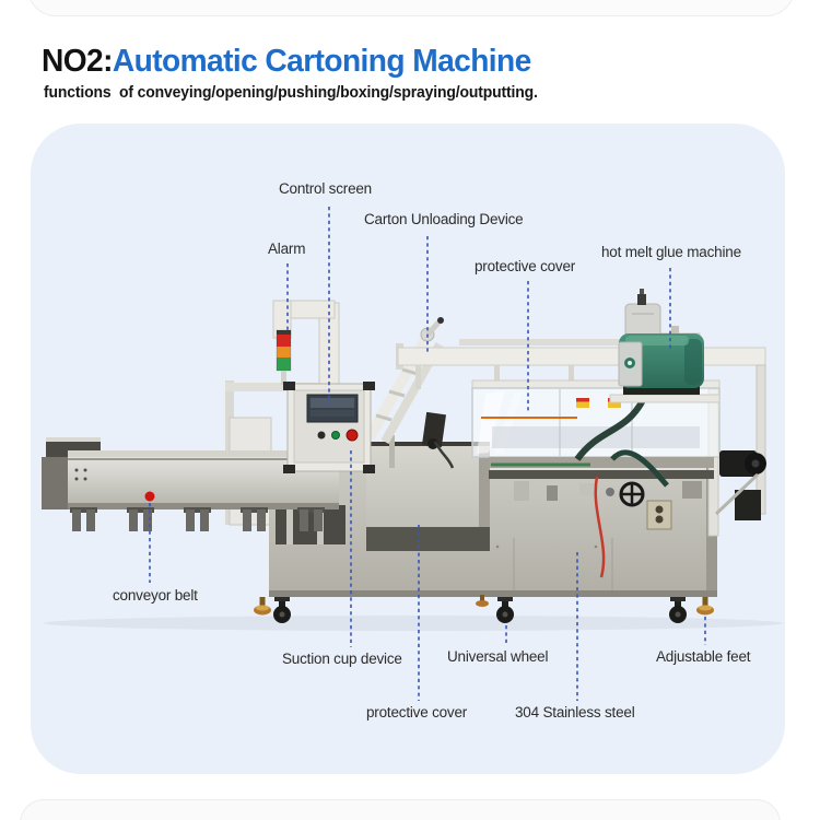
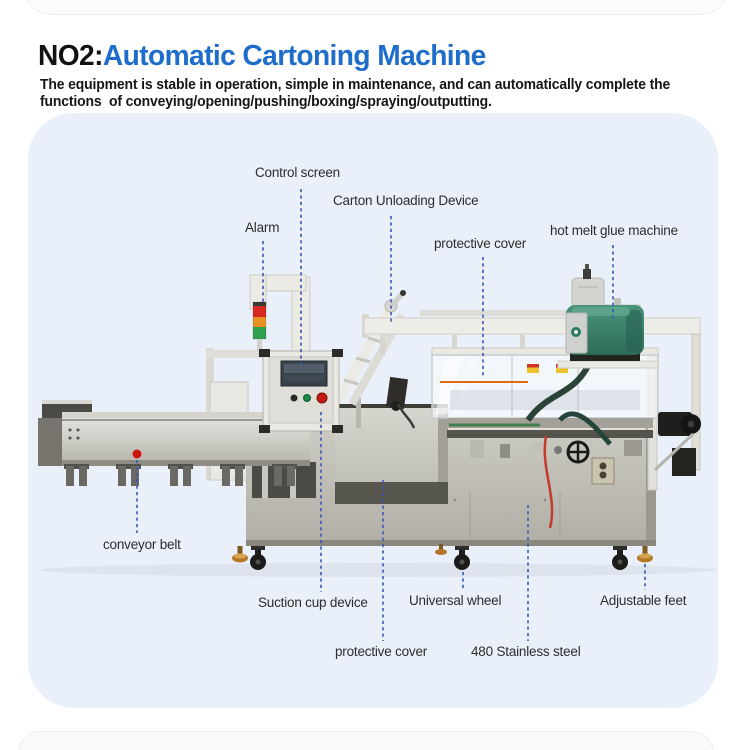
  NO2:Automatic Cartoning Machine
+ The equipment is stable in operation, simple in maintenance, and can automatically complete the
  functions of conveying/opening/pushing/boxing/spraying/outputting.
  Control screen
  Carton Unloading Device
  Alarm
  protective cover
  hot melt glue machine
  conveyor belt
  Suction cup device
  Universal wheel
  Adjustable feet
  protective cover
- 304 Stainless steel
+ 480 Stainless steel
